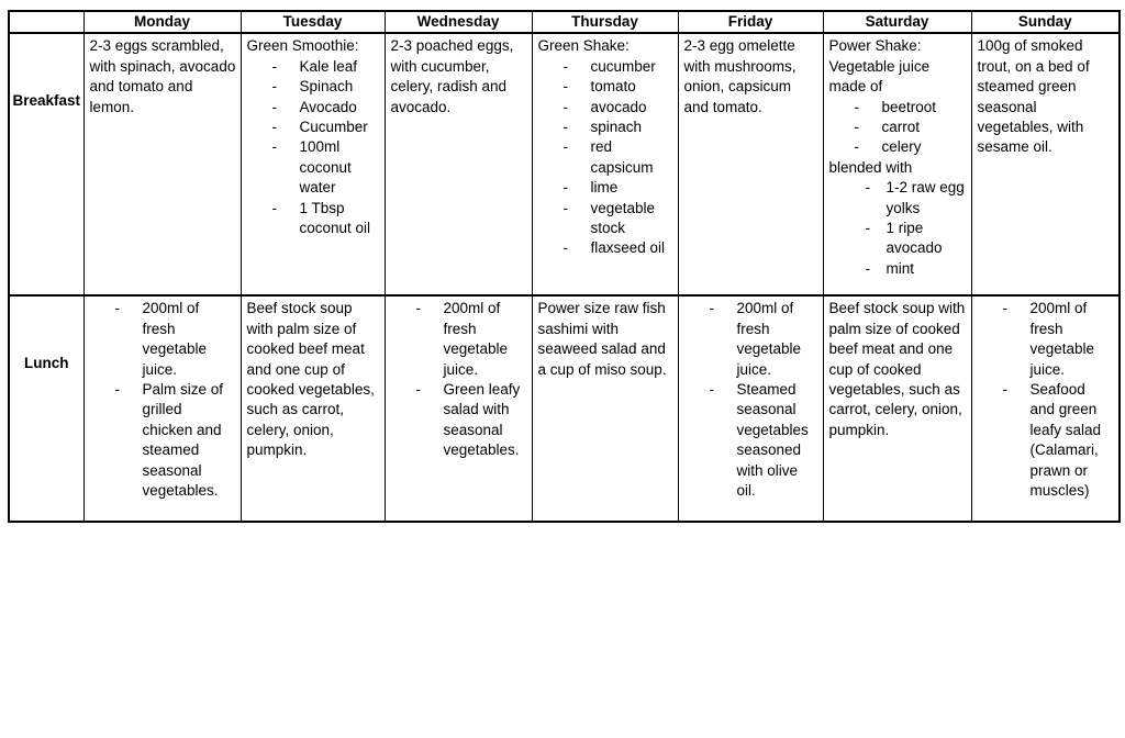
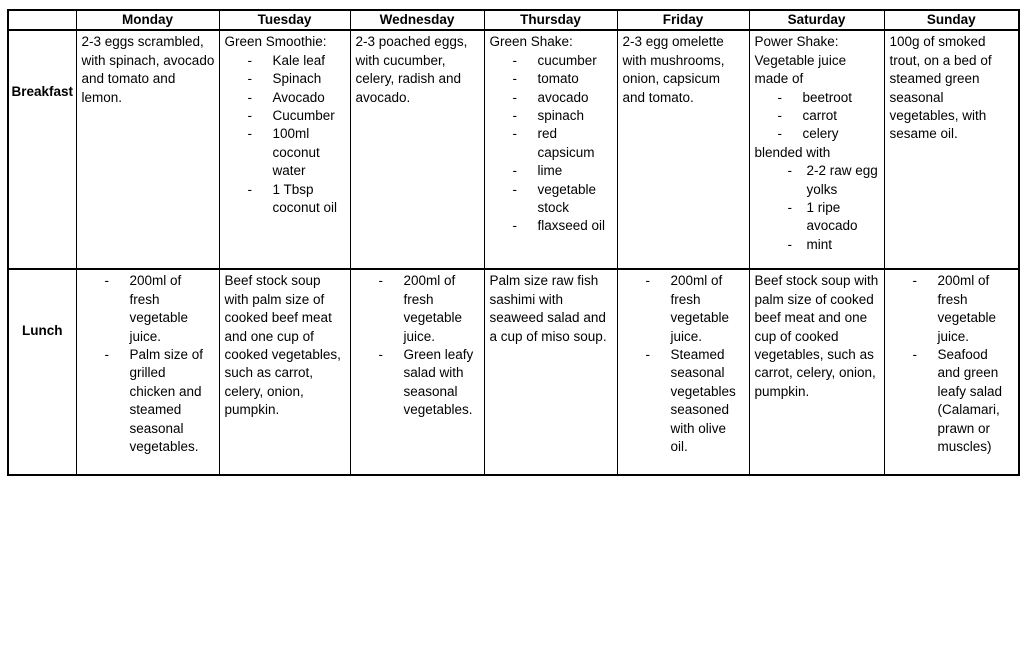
  	Monday	Tuesday	Wednesday	Thursday	Friday	Saturday	Sunday
- Breakfast	2-3 eggs scrambled, with spinach, avocado and tomato and lemon.	Green Smoothie:- Kale leaf- Spinach- Avocado- Cucumber- 100ml coconut water- 1 Tbsp coconut oil	2-3 poached eggs, with cucumber, celery, radish and avocado.	Green Shake:- cucumber- tomato- avocado- spinach- red capsicum- lime- vegetable stock- flaxseed oil	2-3 egg omelette with mushrooms, onion, capsicum and tomato.	Power Shake: Vegetable juice made of- beetroot- carrot- celeryblended with- 1-2 raw egg yolks- 1 ripe avocado- mint	100g of smoked trout, on a bed of steamed green seasonal vegetables, with sesame oil.
+ Breakfast	2-3 eggs scrambled, with spinach, avocado and tomato and lemon.	Green Smoothie:- Kale leaf- Spinach- Avocado- Cucumber- 100ml coconut water- 1 Tbsp coconut oil	2-3 poached eggs, with cucumber, celery, radish and avocado.	Green Shake:- cucumber- tomato- avocado- spinach- red capsicum- lime- vegetable stock- flaxseed oil	2-3 egg omelette with mushrooms, onion, capsicum and tomato.	Power Shake: Vegetable juice made of- beetroot- carrot- celeryblended with- 2-2 raw egg yolks- 1 ripe avocado- mint	100g of smoked trout, on a bed of steamed green seasonal vegetables, with sesame oil.
- Lunch	- 200ml of fresh vegetable juice.- Palm size of grilled chicken and steamed seasonal vegetables.	Beef stock soup with palm size of cooked beef meat and one cup of cooked vegetables, such as carrot, celery, onion, pumpkin.	- 200ml of fresh vegetable juice.- Green leafy salad with seasonal vegetables.	Power size raw fish sashimi with seaweed salad and a cup of miso soup.	- 200ml of fresh vegetable juice.- Steamed seasonal vegetables seasoned with olive oil.	Beef stock soup with palm size of cooked beef meat and one cup of cooked vegetables, such as carrot, celery, onion, pumpkin.	- 200ml of fresh vegetable juice.- Seafood and green leafy salad (Calamari, prawn or muscles)
+ Lunch	- 200ml of fresh vegetable juice.- Palm size of grilled chicken and steamed seasonal vegetables.	Beef stock soup with palm size of cooked beef meat and one cup of cooked vegetables, such as carrot, celery, onion, pumpkin.	- 200ml of fresh vegetable juice.- Green leafy salad with seasonal vegetables.	Palm size raw fish sashimi with seaweed salad and a cup of miso soup.	- 200ml of fresh vegetable juice.- Steamed seasonal vegetables seasoned with olive oil.	Beef stock soup with palm size of cooked beef meat and one cup of cooked vegetables, such as carrot, celery, onion, pumpkin.	- 200ml of fresh vegetable juice.- Seafood and green leafy salad (Calamari, prawn or muscles)
